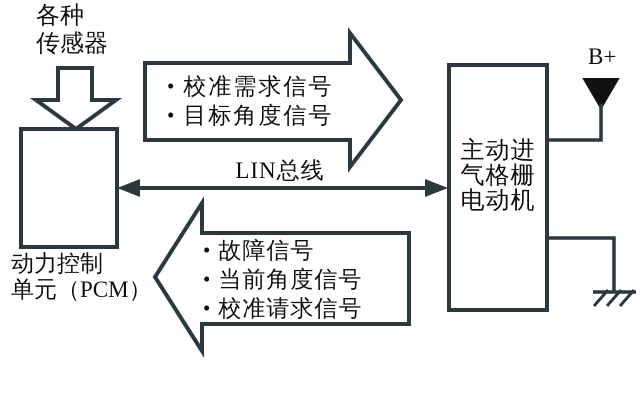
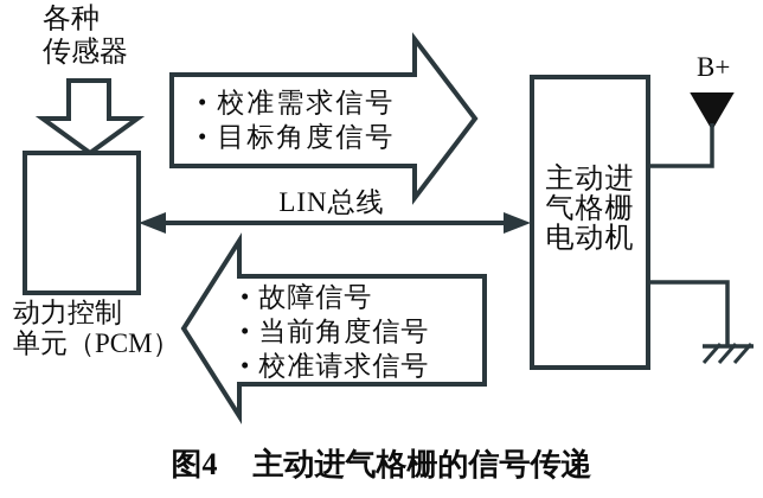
  各种
  传感器
  动力控制
  单元（PCM）
  主动进
  气格栅
  电动机
  • 校准需求信号
  • 目标角度信号
  LIN总线
  • 故障信号
  • 当前角度信号
  • 校准请求信号
  B+
+ 图4 主动进气格栅的信号传递
